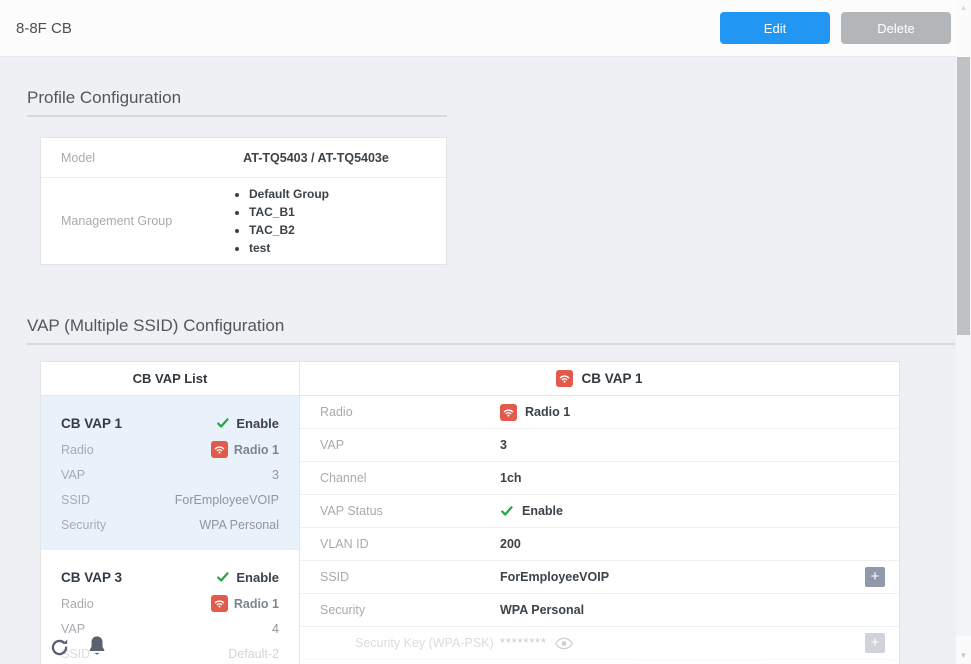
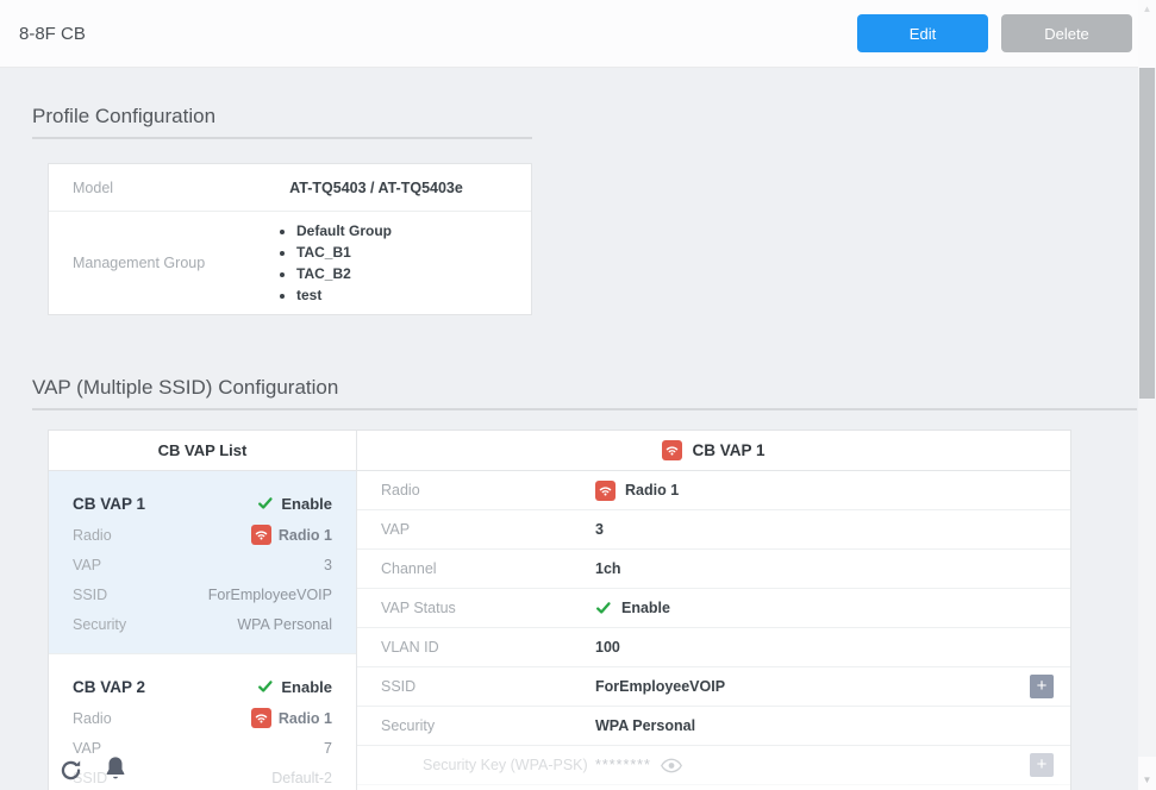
  8-8F CB
  Edit
  Delete
  Profile Configuration
  Model
  AT-TQ5403 / AT-TQ5403e
  Management Group
  Default Group
  TAC_B1
  TAC_B2
  test
  VAP (Multiple SSID) Configuration
  CB VAP List
  CB VAP 1
  Enable
  Radio
  Radio 1
  VAP
  3
  SSID
  ForEmployeeVOIP
  Security
  WPA Personal
- CB VAP 3
+ CB VAP 2
  Enable
  Radio
  Radio 1
  VAP
- 4
+ 7
  SSID
  Default-2
  CB VAP 1
  Radio
  Radio 1
  VAP
  3
  Channel
  1ch
  VAP Status
  Enable
  VLAN ID
- 200
+ 100
  SSID
  ForEmployeeVOIP
  +
  Security
  WPA Personal
  Security Key (WPA-PSK)
  ********
  +
  ▲
  ▼
